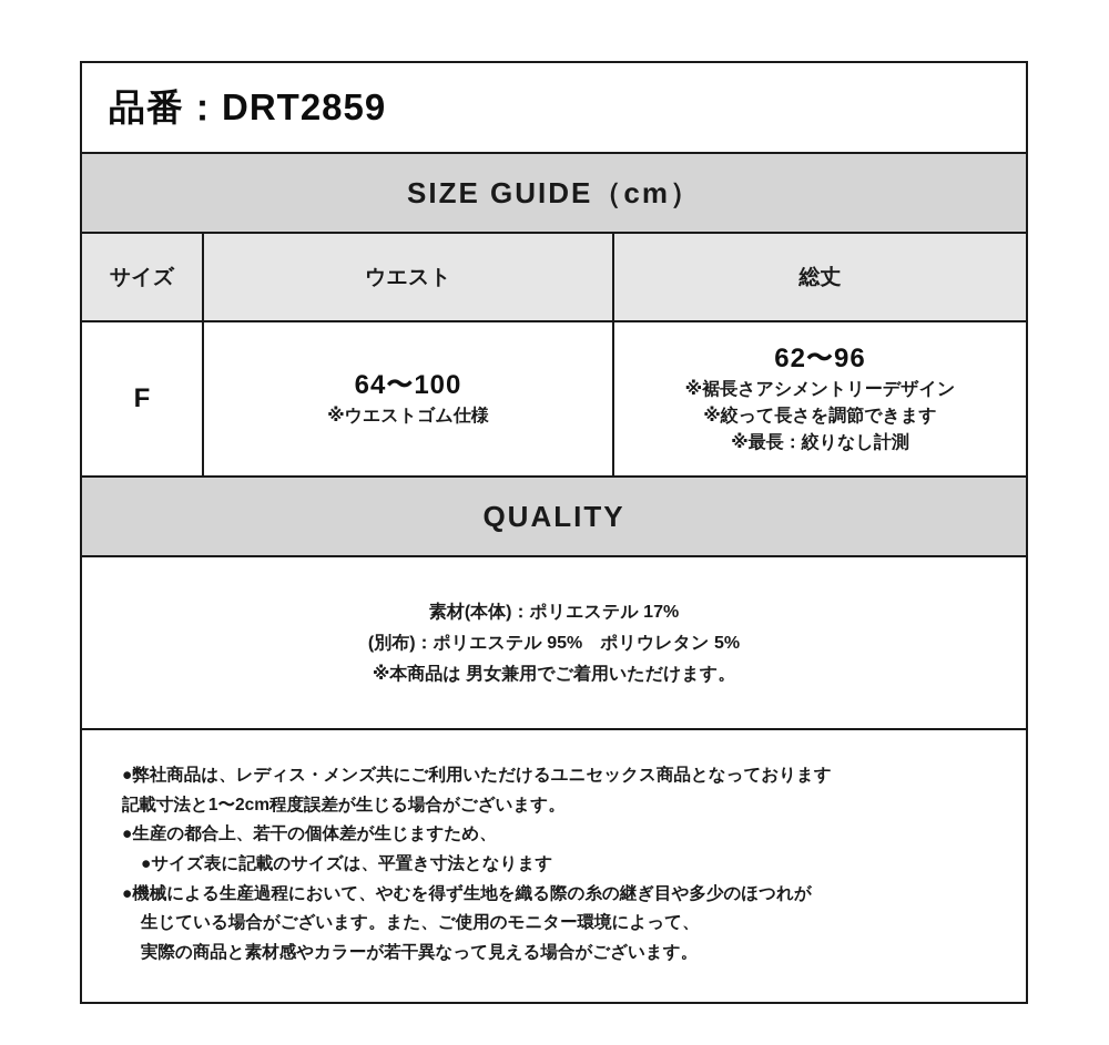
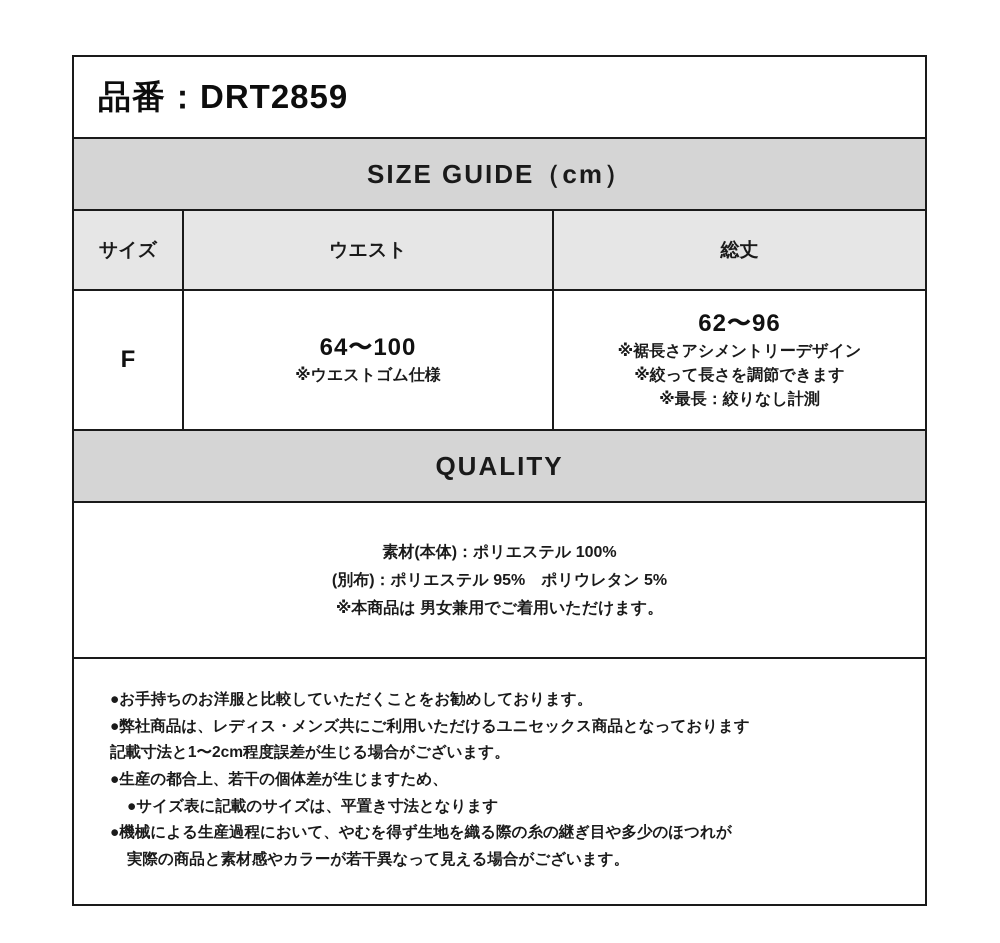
  品番：DRT2859
  SIZE GUIDE（cm）
  サイズ
  ウエスト
  総丈
  F
  64〜100
  ※ウエストゴム仕様
  62〜96
  ※裾長さアシメントリーデザイン
  ※絞って長さを調節できます
  ※最長：絞りなし計測
  QUALITY
- 素材(本体)：ポリエステル 17%
+ 素材(本体)：ポリエステル 100%
  (別布)：ポリエステル 95% ポリウレタン 5%
  ※本商品は 男女兼用でご着用いただけます。
+ ●お手持ちのお洋服と比較していただくことをお勧めしております。
  ●弊社商品は、レディス・メンズ共にご利用いただけるユニセックス商品となっております
  記載寸法と1〜2cm程度誤差が生じる場合がございます。
  ●生産の都合上、若干の個体差が生じますため、
  ●サイズ表に記載のサイズは、平置き寸法となります
  ●機械による生産過程において、やむを得ず生地を織る際の糸の継ぎ目や多少のほつれが
- 生じている場合がございます。また、ご使用のモニター環境によって、
  実際の商品と素材感やカラーが若干異なって見える場合がございます。
